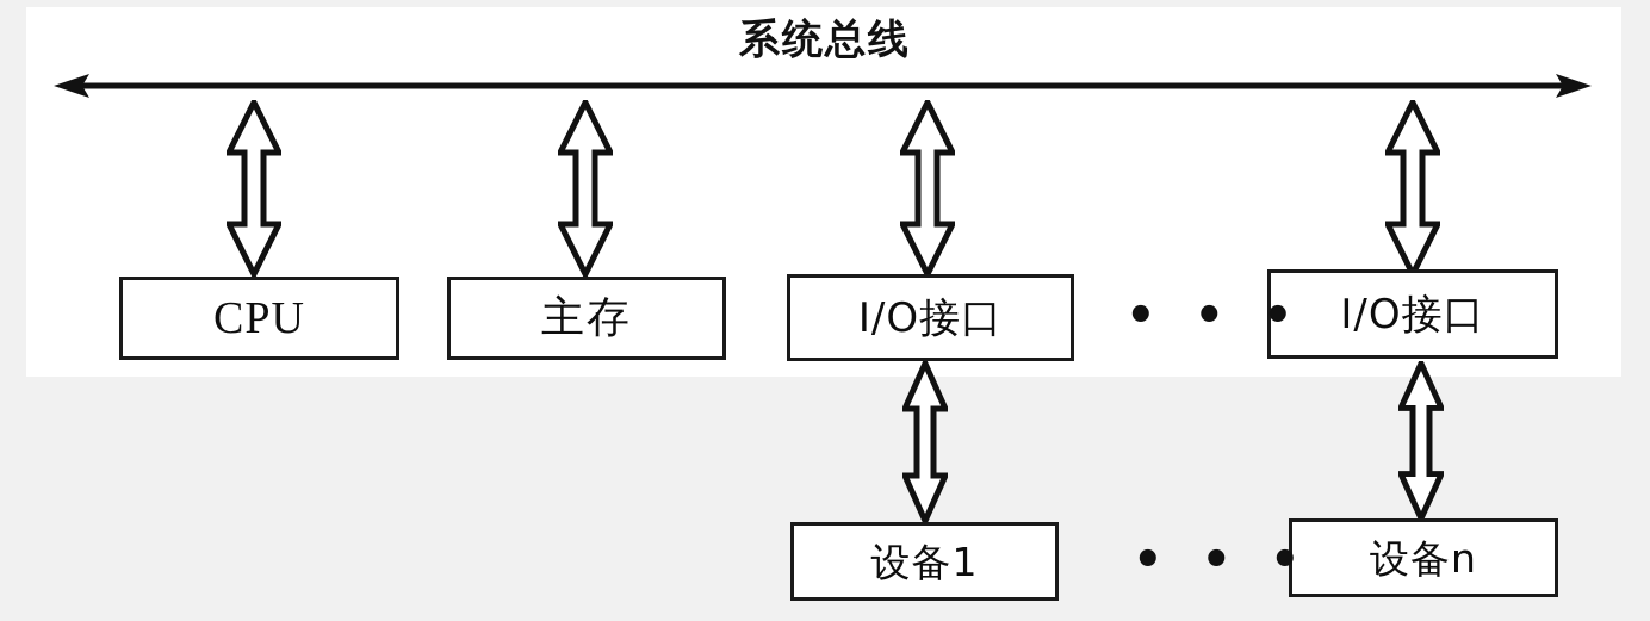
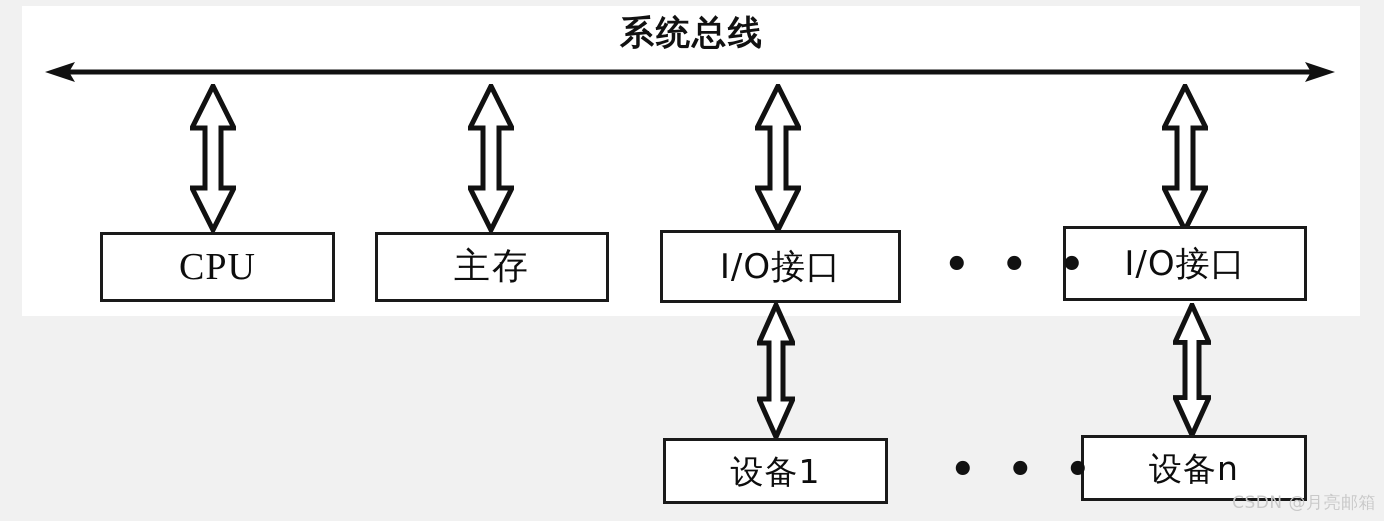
  系统总线
  CPU
  主存
  I/O接口
  I/O接口
  设备1
  设备n
  • • •
  • • •
+ CSDN @月亮邮箱
